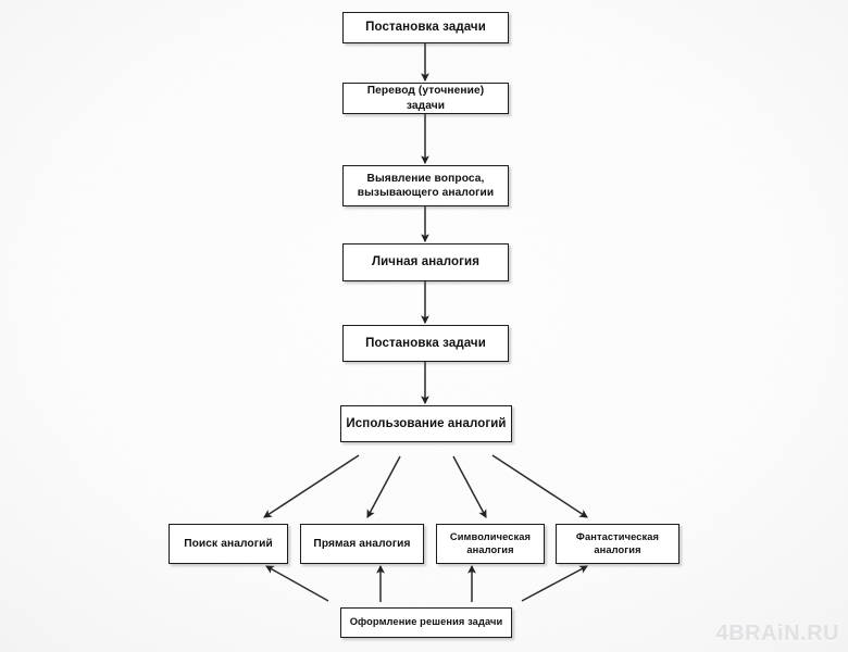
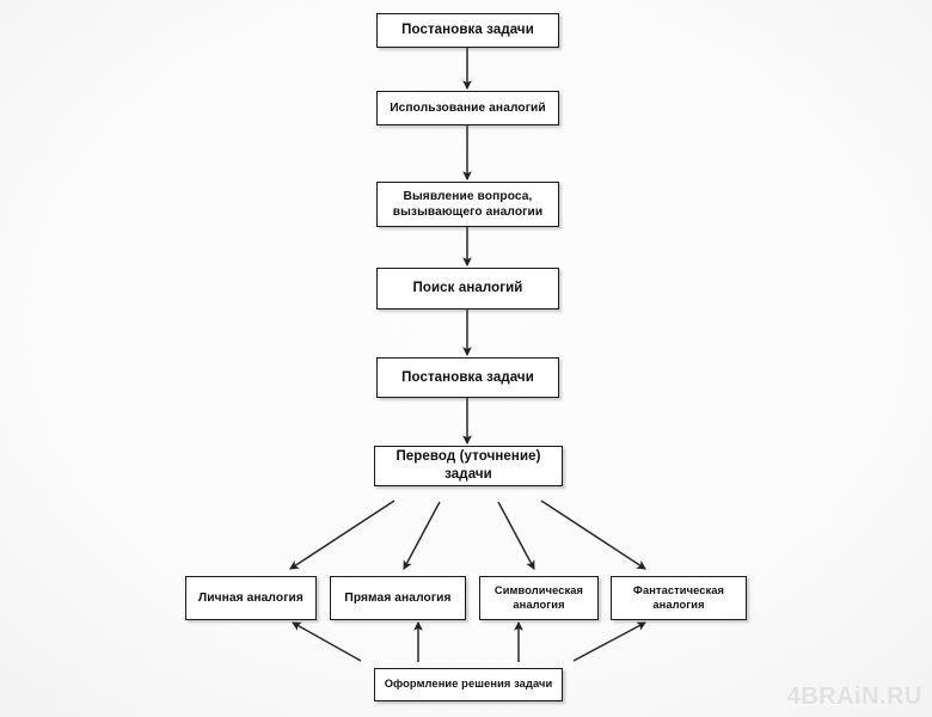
  Постановка задачи
- Перевод (уточнение) задачи
+ Использование аналогий
  Выявление вопроса,
  вызывающего аналогии
- Личная аналогия
+ Поиск аналогий
  Постановка задачи
- Использование аналогий
+ Перевод (уточнение) задачи
- Поиск аналогий
+ Личная аналогия
  Прямая аналогия
  Символическая
  аналогия
  Фантастическая
  аналогия
  Оформление решения задачи
  4BRAiN.RU
